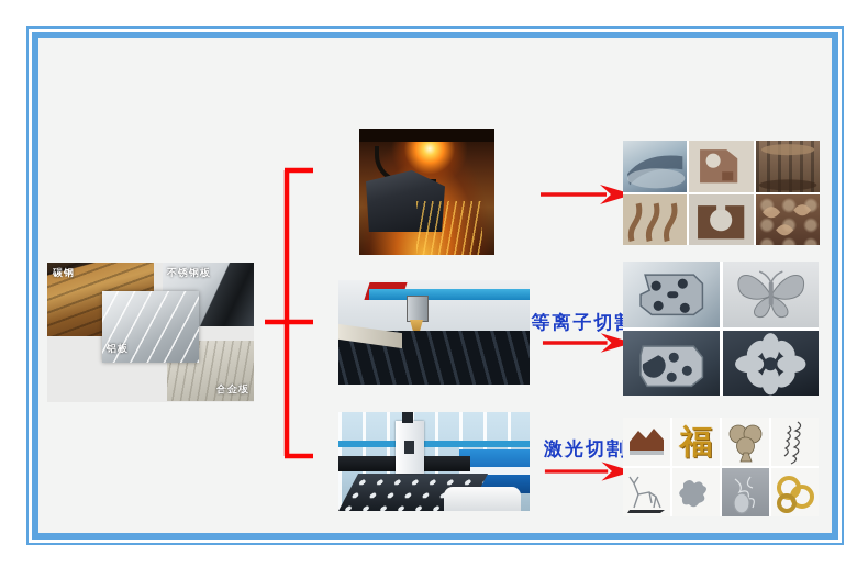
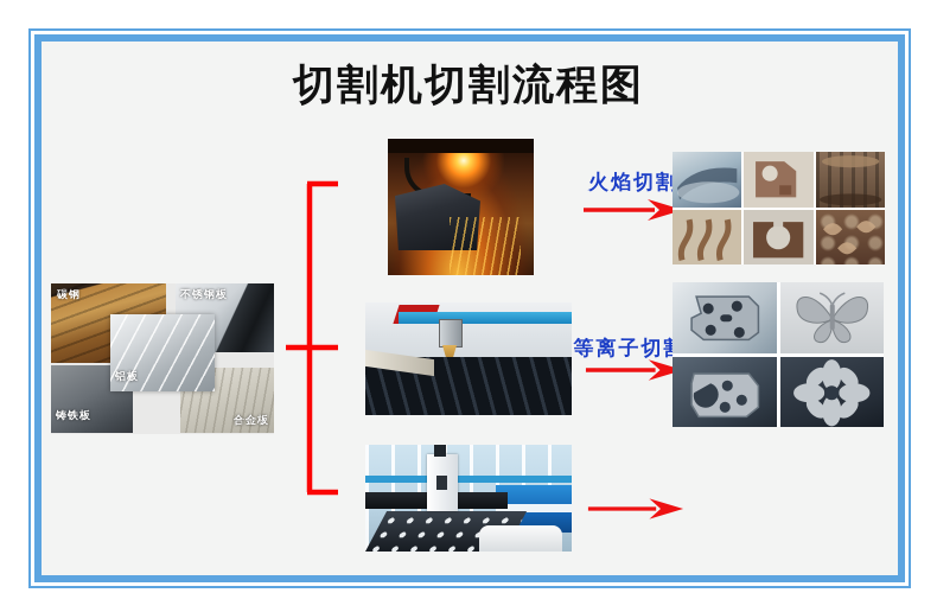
+ 切割机切割流程图
+ 铸铁板
+ 火焰切割
  等离子切
- 激光切割
- 福
